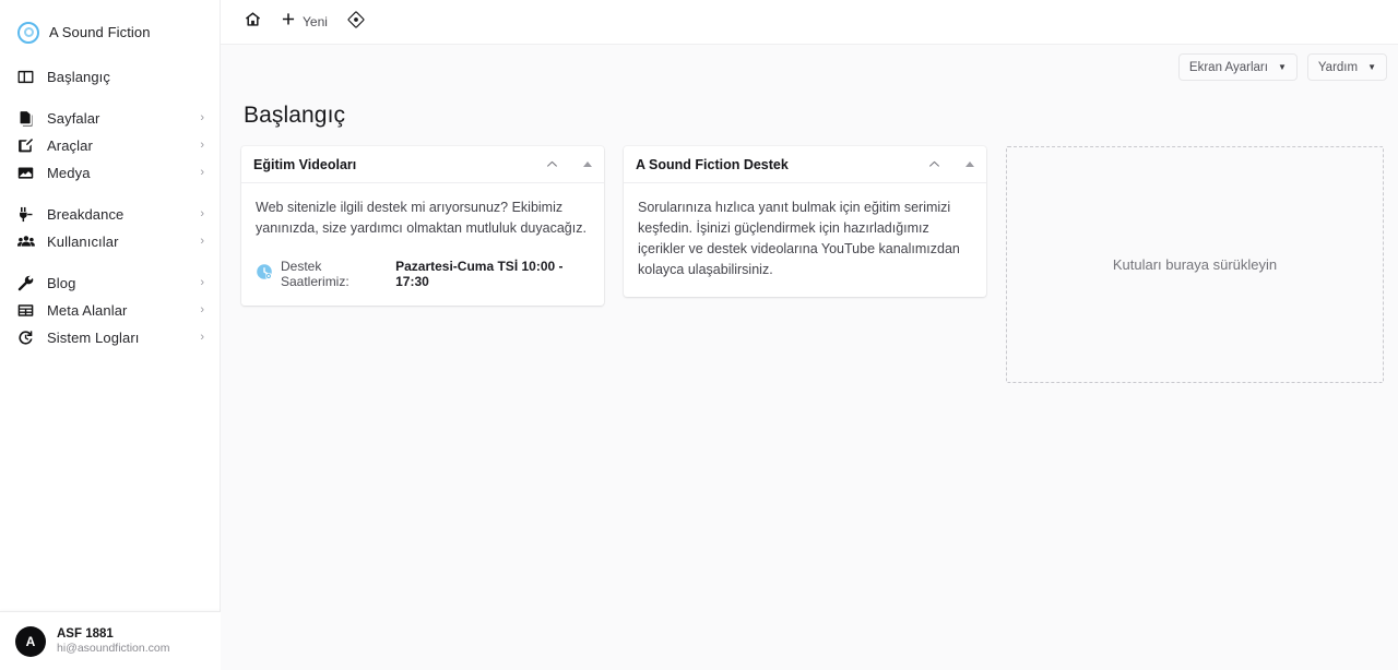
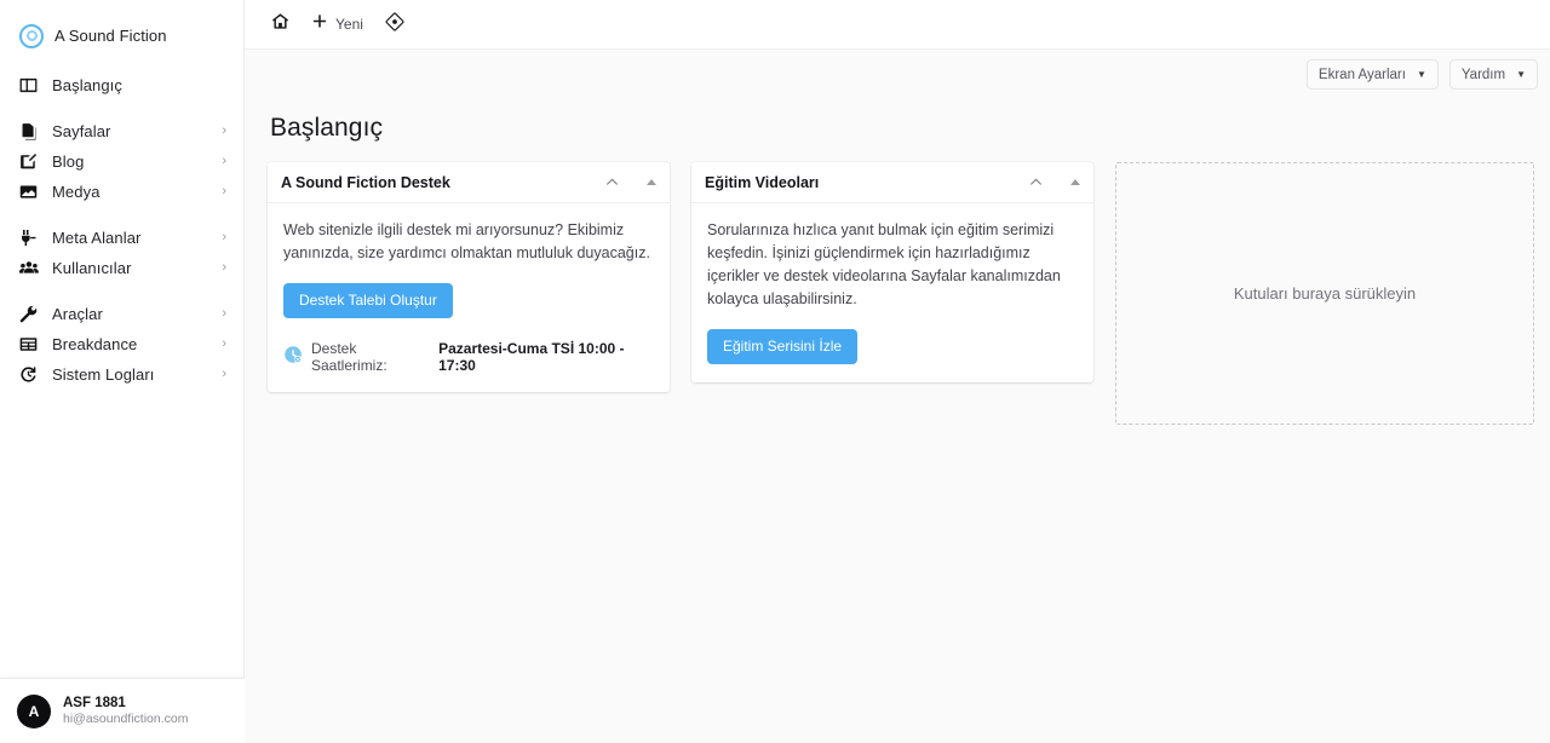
  A Sound Fiction
  Başlangıç
  Sayfalar
  ›
- Araçlar
+ Blog
  ›
  Medya
  ›
- Breakdance
+ Meta Alanlar
  ›
  Kullanıcılar
  ›
- Blog
+ Araçlar
  ›
- Meta Alanlar
+ Breakdance
  ›
  Sistem Logları
  ›
  A
  ASF 1881
  hi@asoundfiction.com
  Yeni
  Ekran Ayarları
  ▼
  Yardım
  ▼
  Başlangıç
- Eğitim Videoları
+ A Sound Fiction Destek
  Web sitenizle ilgili destek mi arıyorsunuz? Ekibimiz yanınızda, size yardımcı olmaktan mutluluk duyacağız.
+ Destek Talebi Oluştur
  Destek Saatlerimiz:
  Pazartesi-Cuma TSİ 10:00 - 17:30
- A Sound Fiction Destek
+ Eğitim Videoları
- Sorularınıza hızlıca yanıt bulmak için eğitim serimizi keşfedin. İşinizi güçlendirmek için hazırladığımız içerikler ve destek videolarına YouTube kanalımızdan kolayca ulaşabilirsiniz.
+ Sorularınıza hızlıca yanıt bulmak için eğitim serimizi keşfedin. İşinizi güçlendirmek için hazırladığımız içerikler ve destek videolarına Sayfalar kanalımızdan kolayca ulaşabilirsiniz.
+ Eğitim Serisini İzle
  Kutuları buraya sürükleyin
